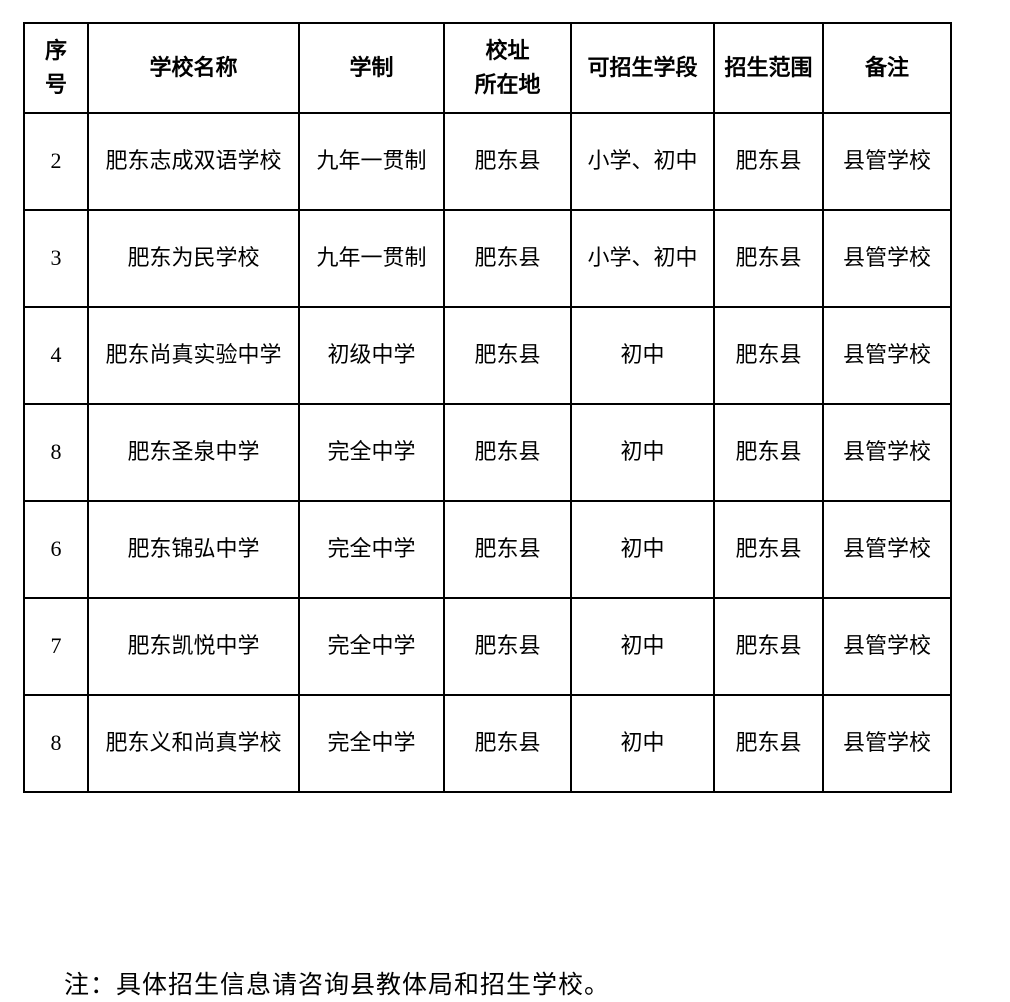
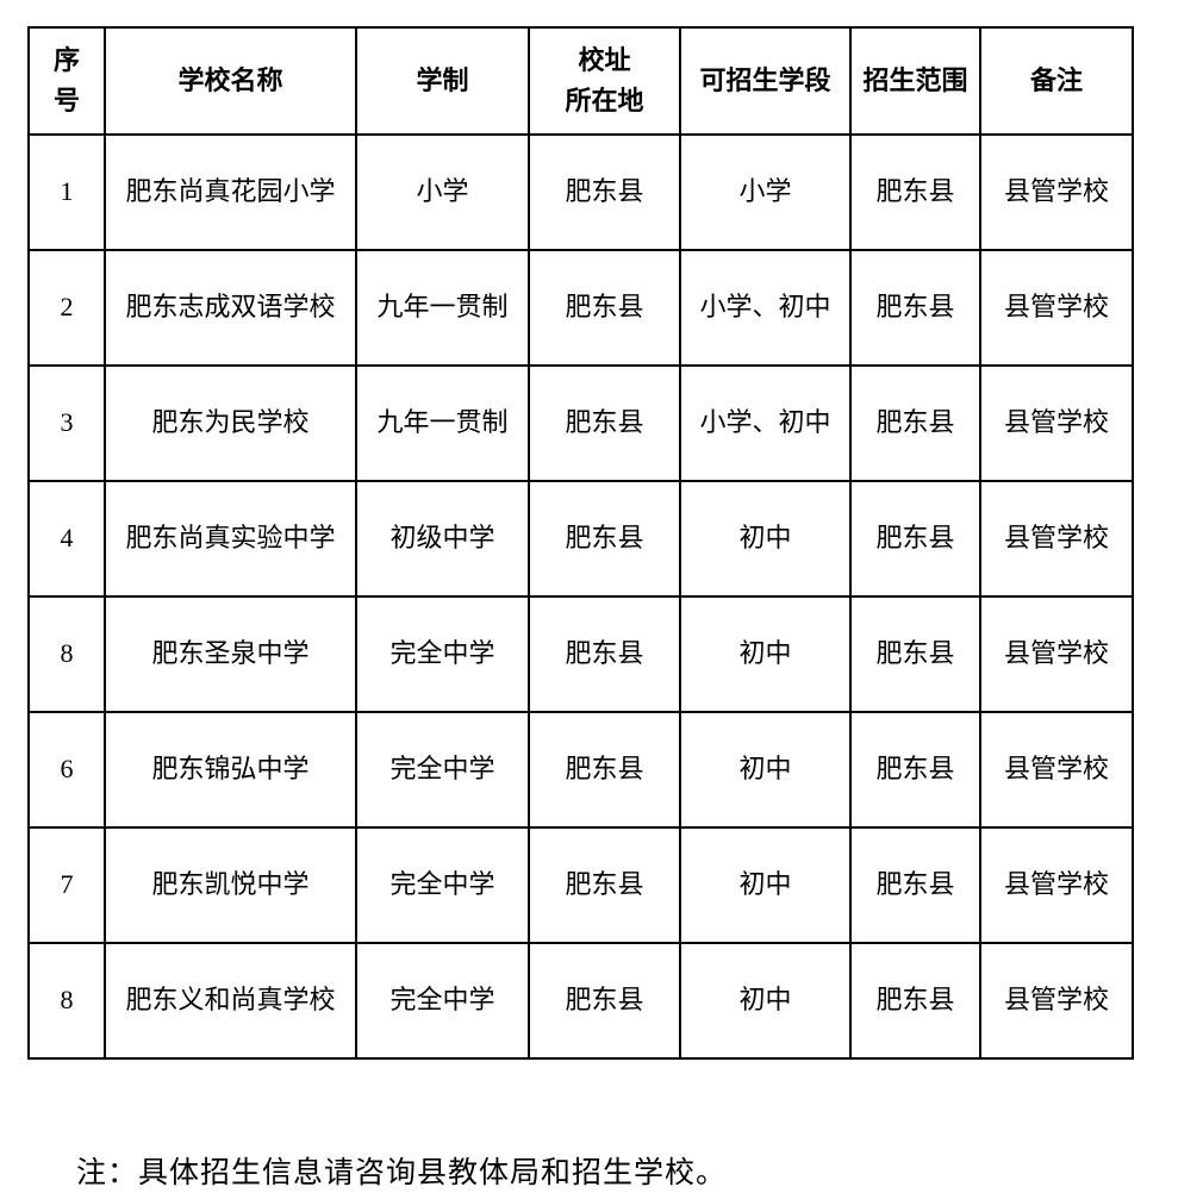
  序 号	学校名称	学制	校址 所在地	可招生学段	招生范围	备注
+ 1	肥东尚真花园小学	小学	肥东县	小学	肥东县	县管学校
  2	肥东志成双语学校	九年一贯制	肥东县	小学、初中	肥东县	县管学校
  3	肥东为民学校	九年一贯制	肥东县	小学、初中	肥东县	县管学校
  4	肥东尚真实验中学	初级中学	肥东县	初中	肥东县	县管学校
  8	肥东圣泉中学	完全中学	肥东县	初中	肥东县	县管学校
  6	肥东锦弘中学	完全中学	肥东县	初中	肥东县	县管学校
  7	肥东凯悦中学	完全中学	肥东县	初中	肥东县	县管学校
  8	肥东义和尚真学校	完全中学	肥东县	初中	肥东县	县管学校
  注：具体招生信息请咨询县教体局和招生学校。
